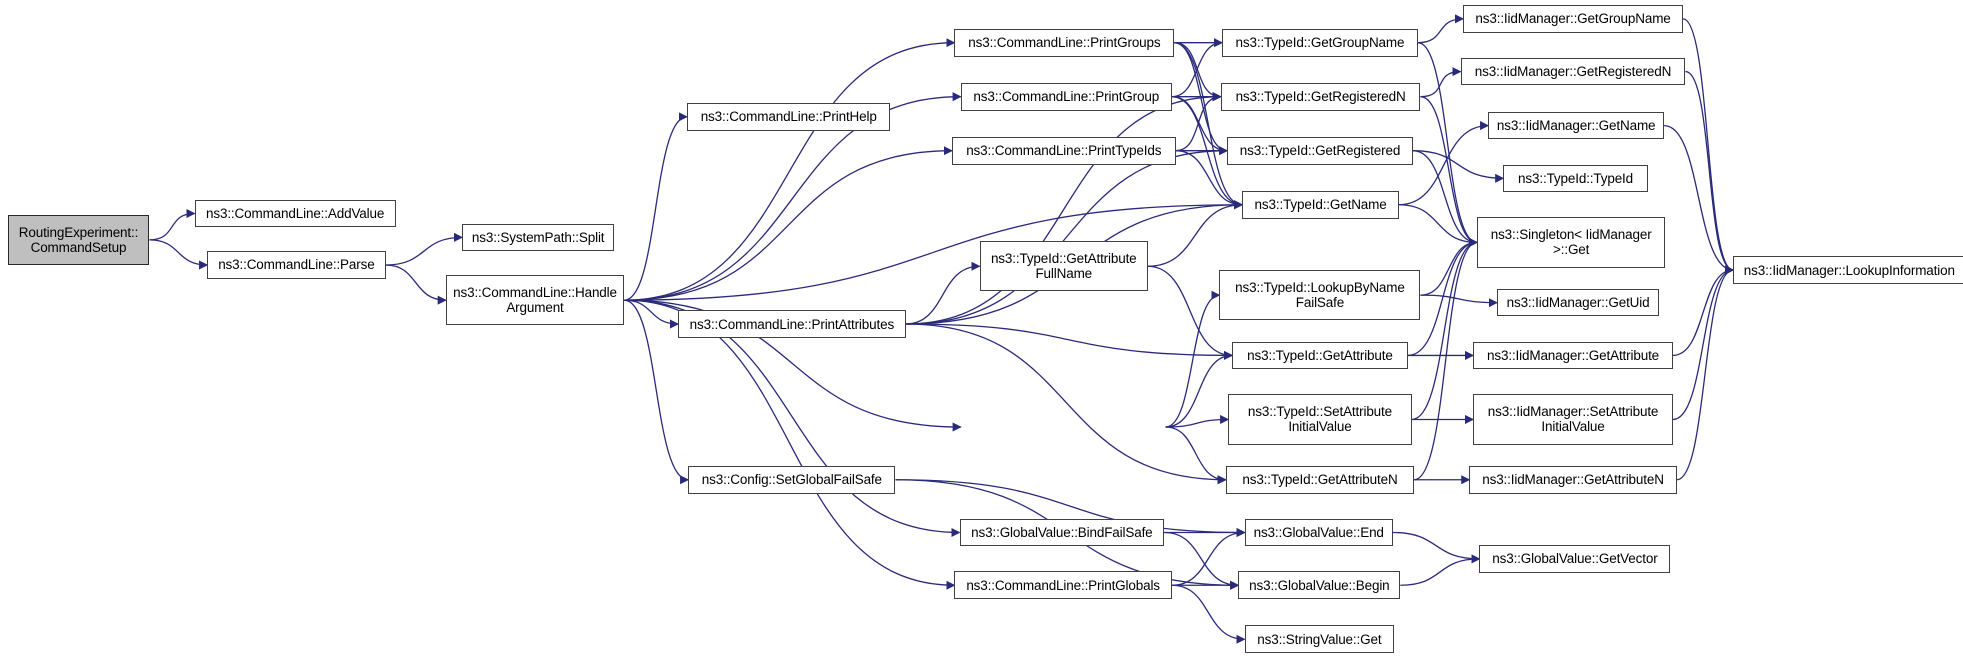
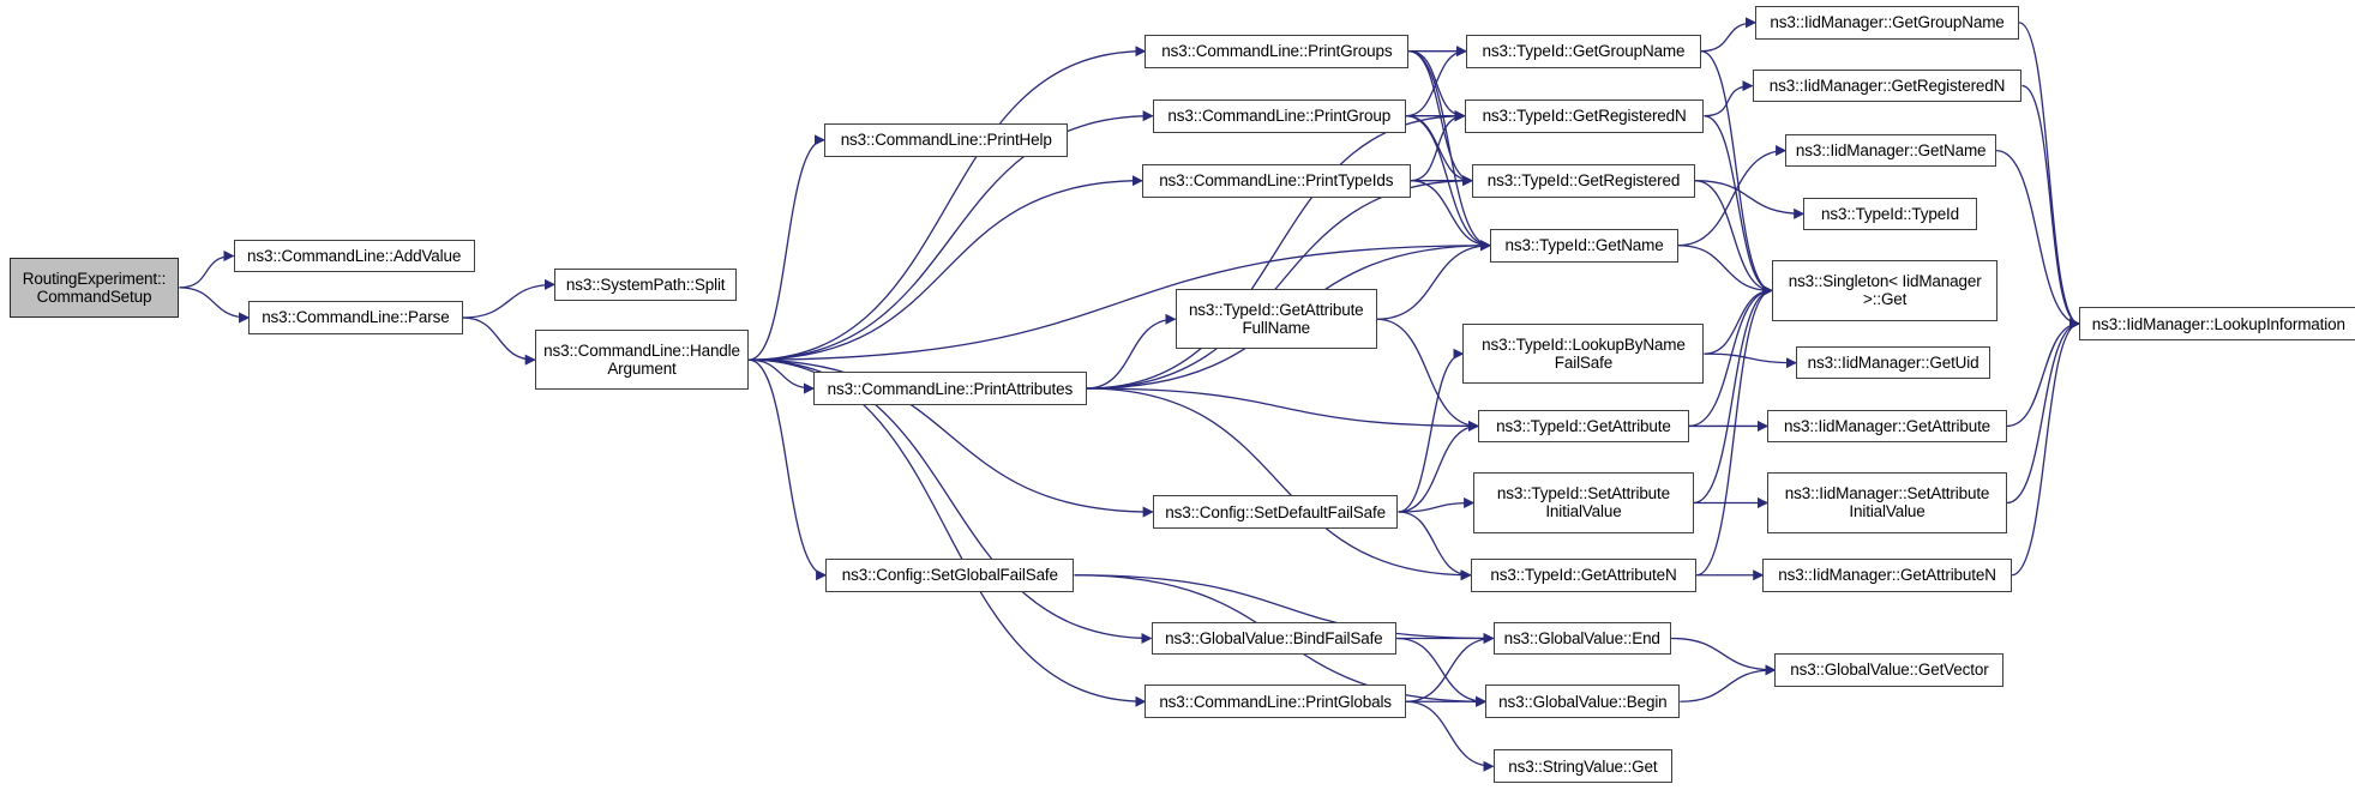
  RoutingExperiment::
  CommandSetup
  ns3::CommandLine::AddValue
  ns3::CommandLine::Parse
  ns3::SystemPath::Split
  ns3::CommandLine::Handle
  Argument
  ns3::CommandLine::PrintHelp
  ns3::CommandLine::PrintAttributes
  ns3::Config::SetGlobalFailSafe
  ns3::CommandLine::PrintGroups
  ns3::CommandLine::PrintGroup
  ns3::CommandLine::PrintTypeIds
  ns3::TypeId::GetAttribute
  FullName
+ ns3::Config::SetDefaultFailSafe
  ns3::GlobalValue::BindFailSafe
  ns3::CommandLine::PrintGlobals
  ns3::TypeId::GetGroupName
  ns3::TypeId::GetRegisteredN
  ns3::TypeId::GetRegistered
  ns3::TypeId::GetName
  ns3::TypeId::LookupByName
  FailSafe
  ns3::TypeId::GetAttribute
  ns3::TypeId::SetAttribute
  InitialValue
  ns3::TypeId::GetAttributeN
  ns3::GlobalValue::End
  ns3::GlobalValue::Begin
  ns3::StringValue::Get
  ns3::IidManager::GetGroupName
  ns3::IidManager::GetRegisteredN
  ns3::IidManager::GetName
  ns3::TypeId::TypeId
  ns3::Singleton< IidManager
  >::Get
  ns3::IidManager::GetUid
  ns3::IidManager::GetAttribute
  ns3::IidManager::SetAttribute
  InitialValue
  ns3::IidManager::GetAttributeN
  ns3::GlobalValue::GetVector
  ns3::IidManager::LookupInformation
